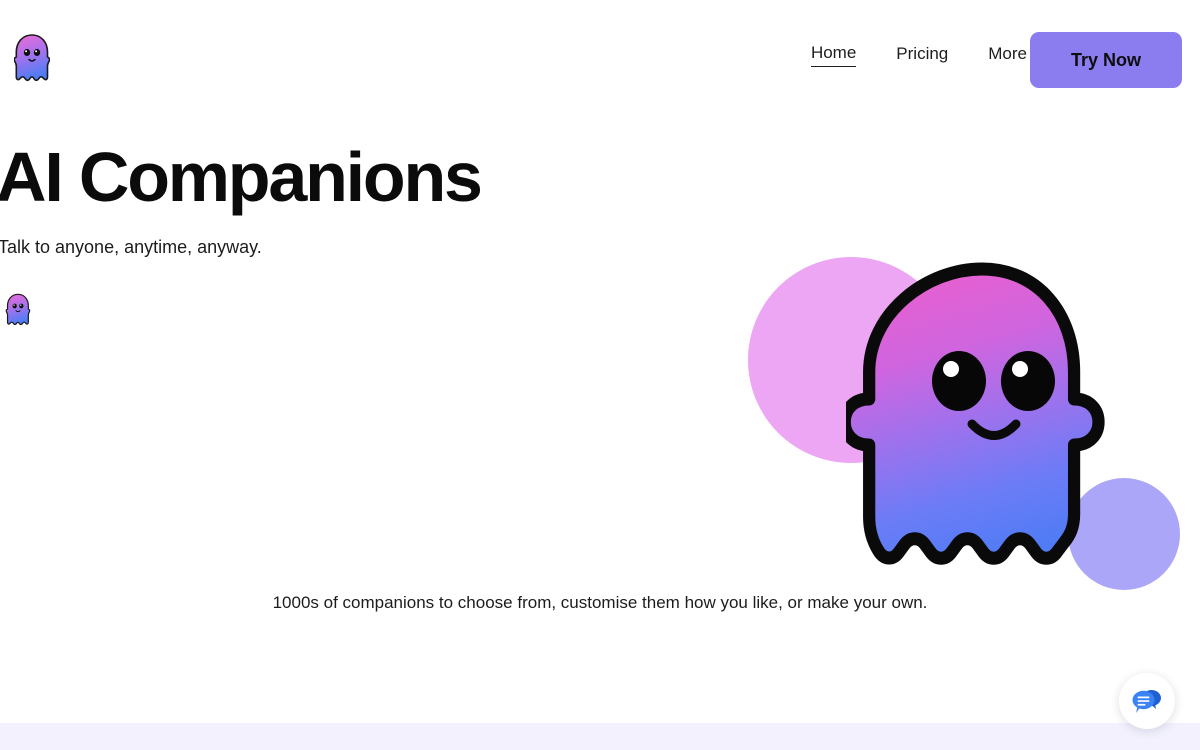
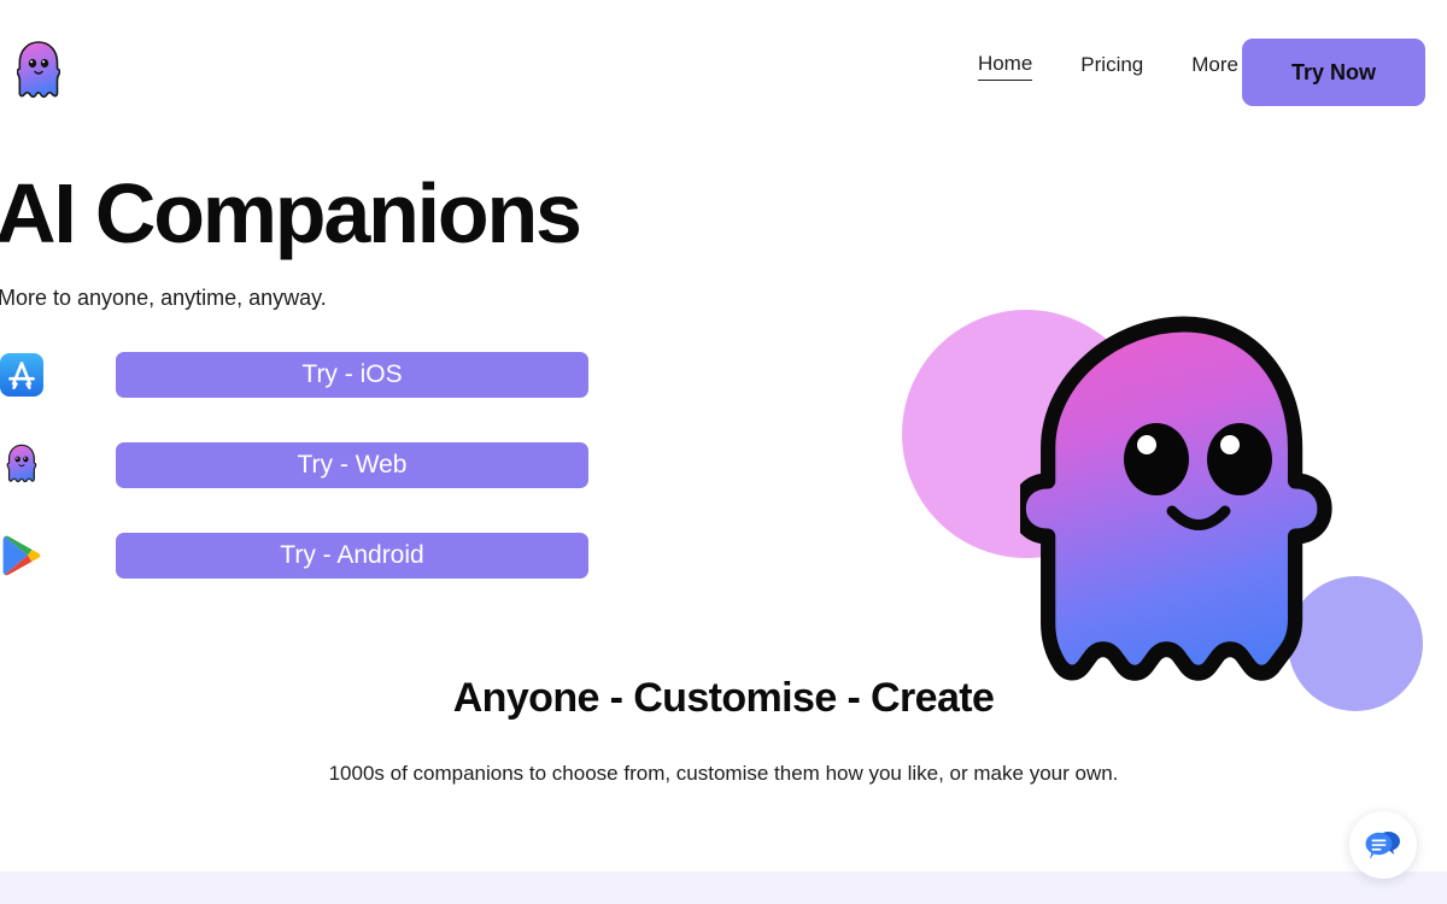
  Home
  Pricing
  More
  Try Now
  AI Companions
- Talk to anyone, anytime, anyway.
+ More to anyone, anytime, anyway.
+ Try - iOS
+ Try - Web
+ Try - Android
+ Anyone - Customise - Create
  1000s of companions to choose from, customise them how you like, or make your own.
